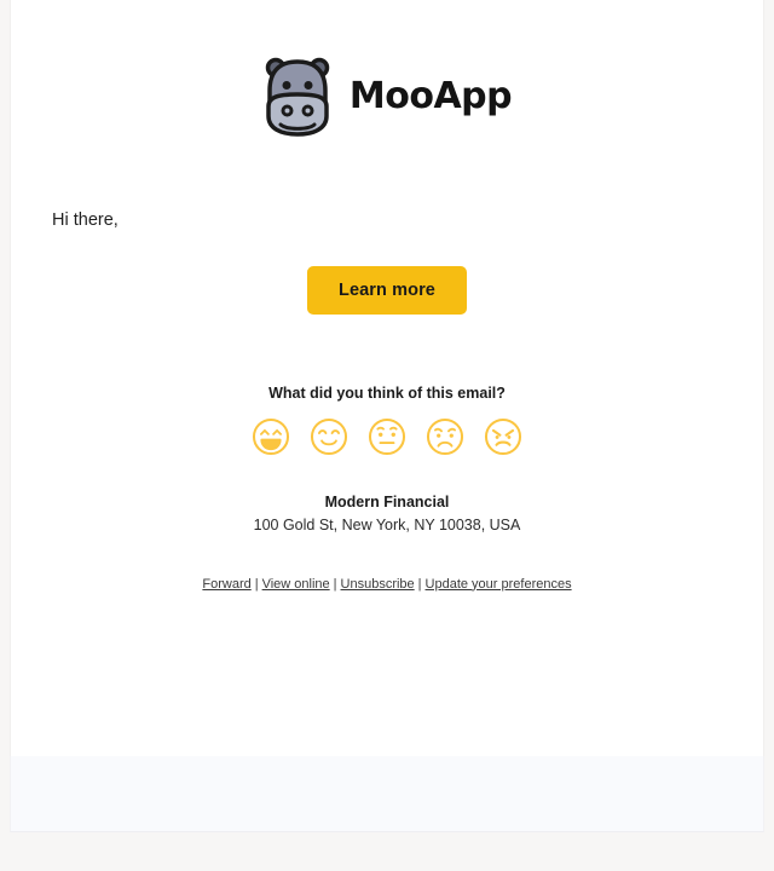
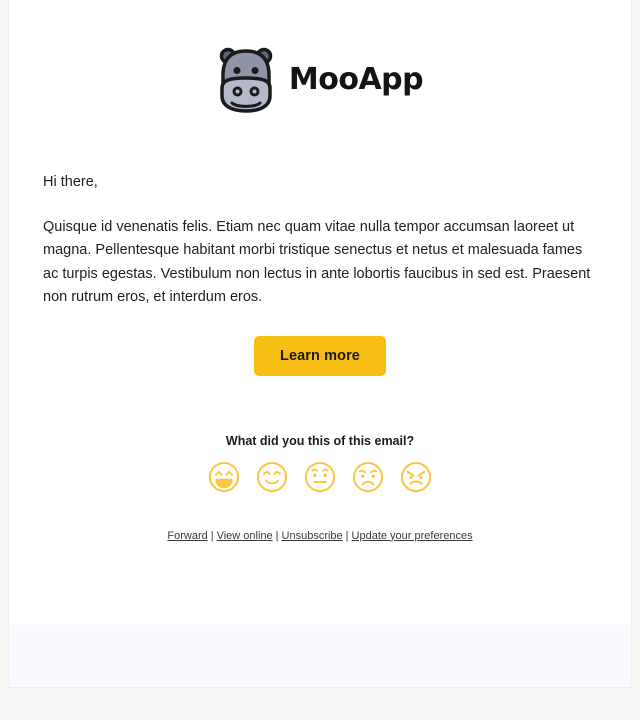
  MooApp
  Hi there,
+ Quisque id venenatis felis. Etiam nec quam vitae nulla tempor accumsan laoreet ut magna. Pellentesque habitant morbi tristique senectus et netus et malesuada fames ac turpis egestas. Vestibulum non lectus in ante lobortis faucibus in sed est. Praesent non rutrum eros, et interdum eros.
  Learn more
- What did you think of this email?
+ What did you this of this email?
- Modern Financial
- 100 Gold St, New York, NY 10038, USA
  Forward | View online | Unsubscribe | Update your preferences
